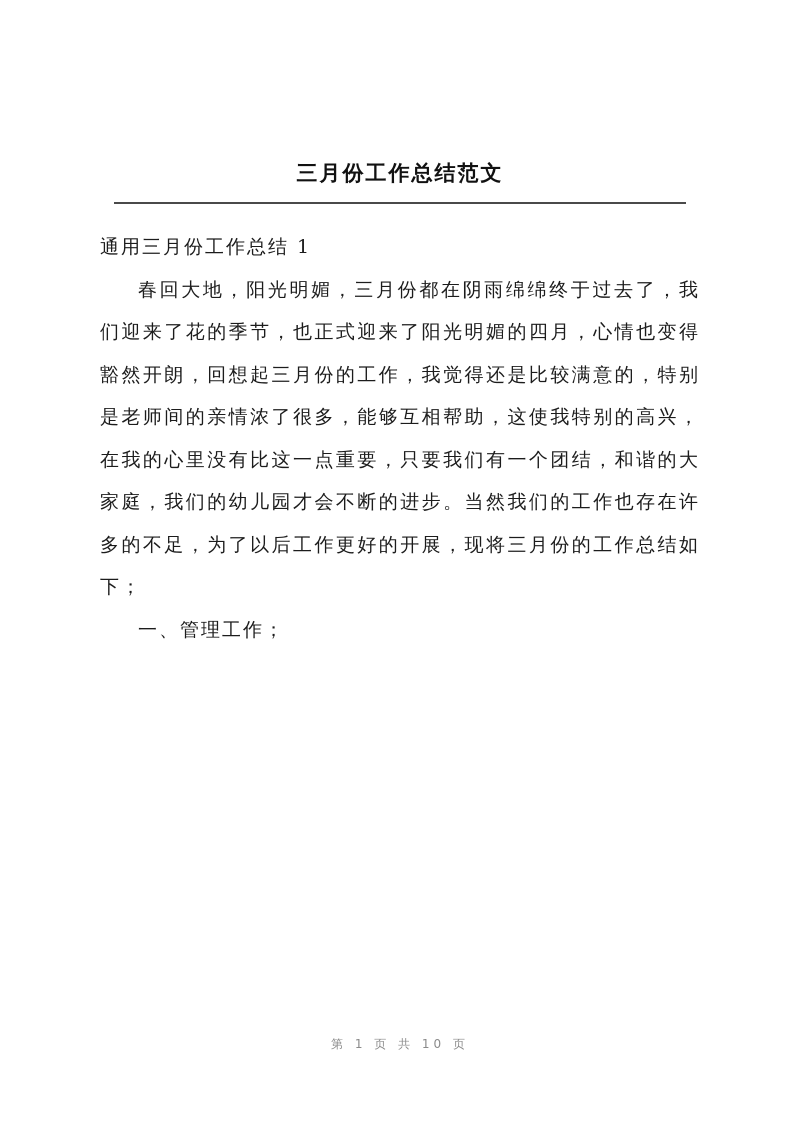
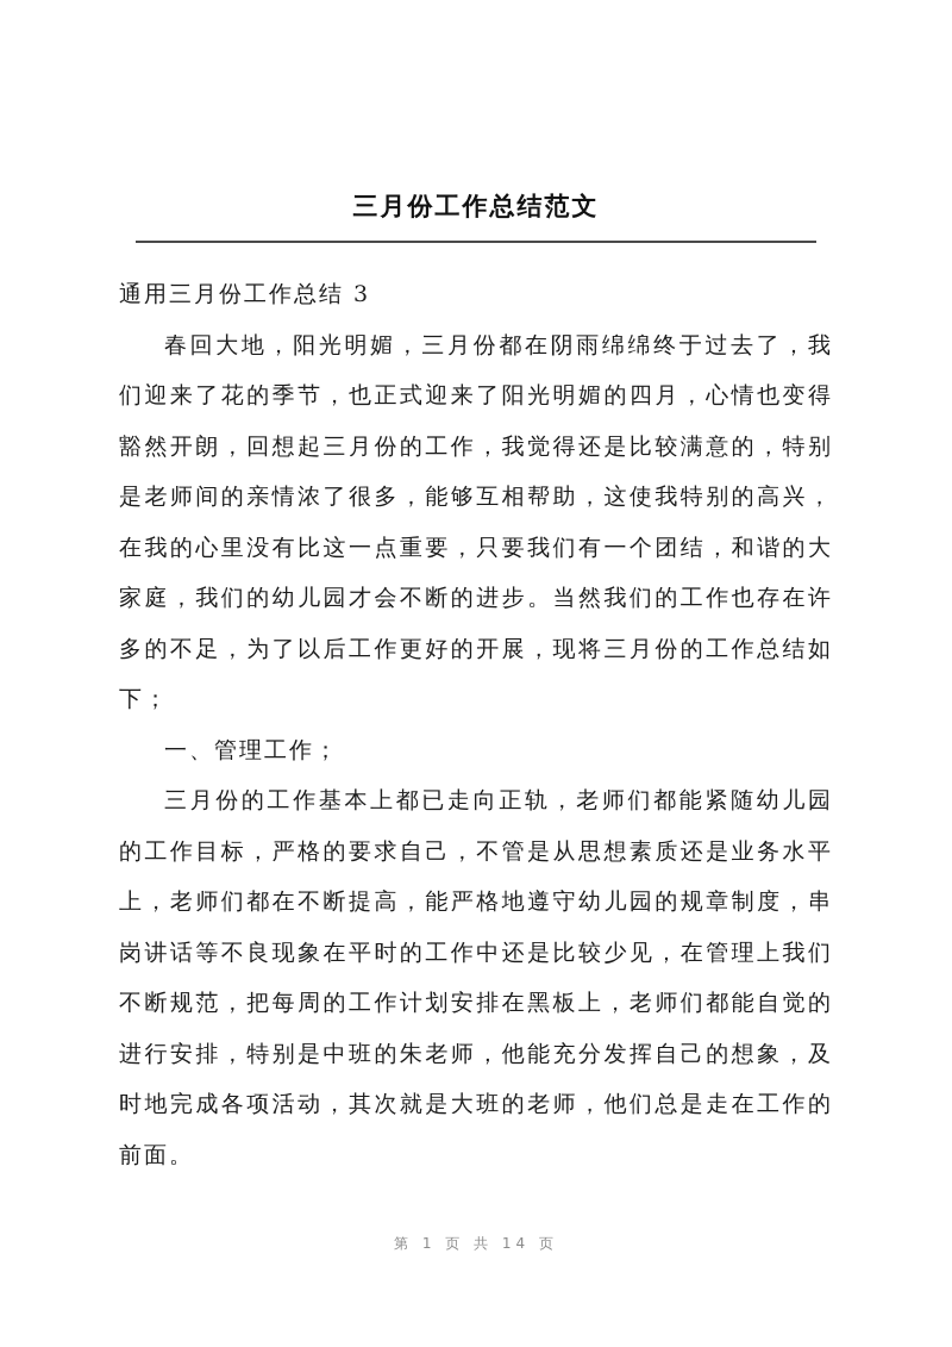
  三月份工作总结范文
- 通用三月份工作总结 1
+ 通用三月份工作总结 3
  春回大地，阳光明媚，三月份都在阴雨绵绵终于过去了，我们迎来了花的季节，也正式迎来了阳光明媚的四月，心情也变得豁然开朗，回想起三月份的工作，我觉得还是比较满意的，特别是老师间的亲情浓了很多，能够互相帮助，这使我特别的高兴，在我的心里没有比这一点重要，只要我们有一个团结，和谐的大家庭，我们的幼儿园才会不断的进步。当然我们的工作也存在许多的不足，为了以后工作更好的开展，现将三月份的工作总结如下；
  一、管理工作；
+ 三月份的工作基本上都已走向正轨，老师们都能紧随幼儿园的工作目标，严格的要求自己，不管是从思想素质还是业务水平上，老师们都在不断提高，能严格地遵守幼儿园的规章制度，串岗讲话等不良现象在平时的工作中还是比较少见，在管理上我们不断规范，把每周的工作计划安排在黑板上，老师们都能自觉的进行安排，特别是中班的朱老师，他能充分发挥自己的想象，及时地完成各项活动，其次就是大班的老师，他们总是走在工作的前面。
- 第 1 页 共 10 页
+ 第 1 页 共 14 页
